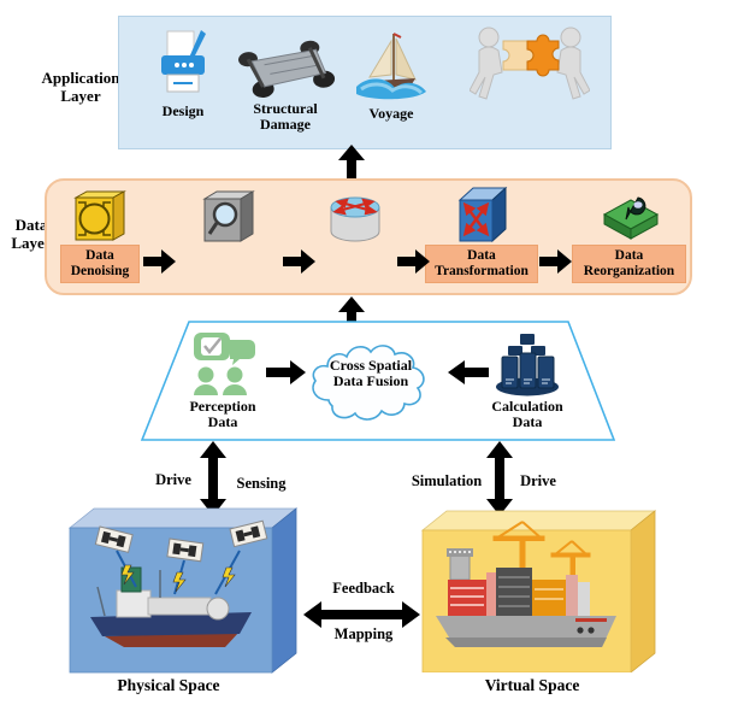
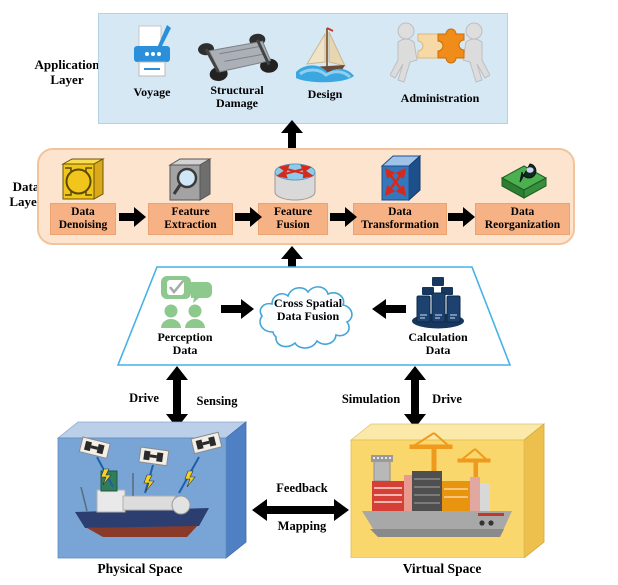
  Application Layer
- Design
+ Voyage
  Structural Damage
- Voyage
+ Design
+ Administration
  Dat Laye
  Data Denoising
+ Feature Extraction
+ Feature Fusion
  Data Transformation
  Data Reorganization
  Perception Data
  Cross Spatial Data Fusion
  Calculation Data
  Drive
  Sensing
  Simulation
  Drive
  Feedback
  Mapping
  Physical Space
  Virtual Space
